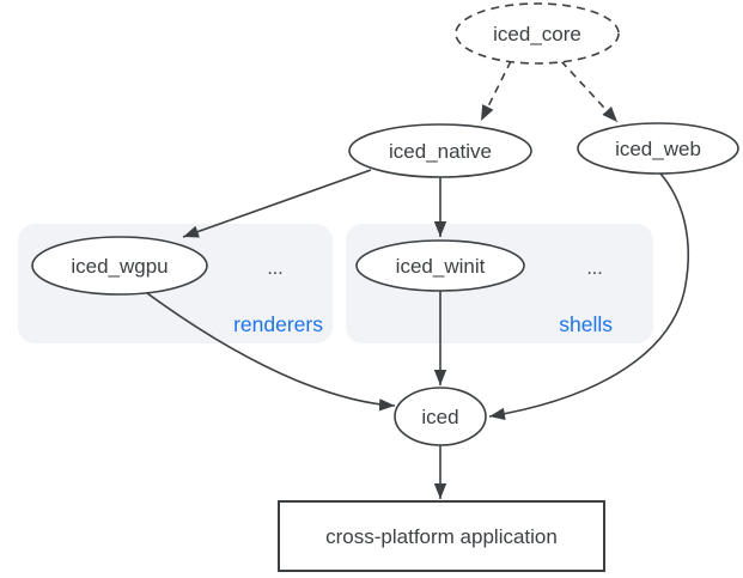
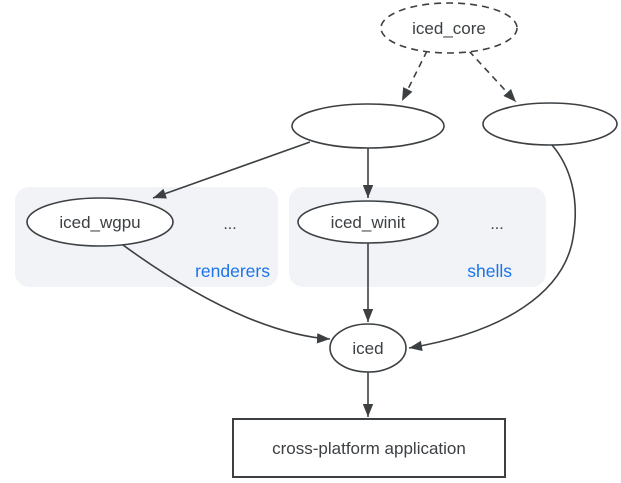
  ...
  renderers
  ...
  shells
  iced_core
- iced_native
- iced_web
  iced_wgpu
  iced_winit
  iced
  cross-platform application
